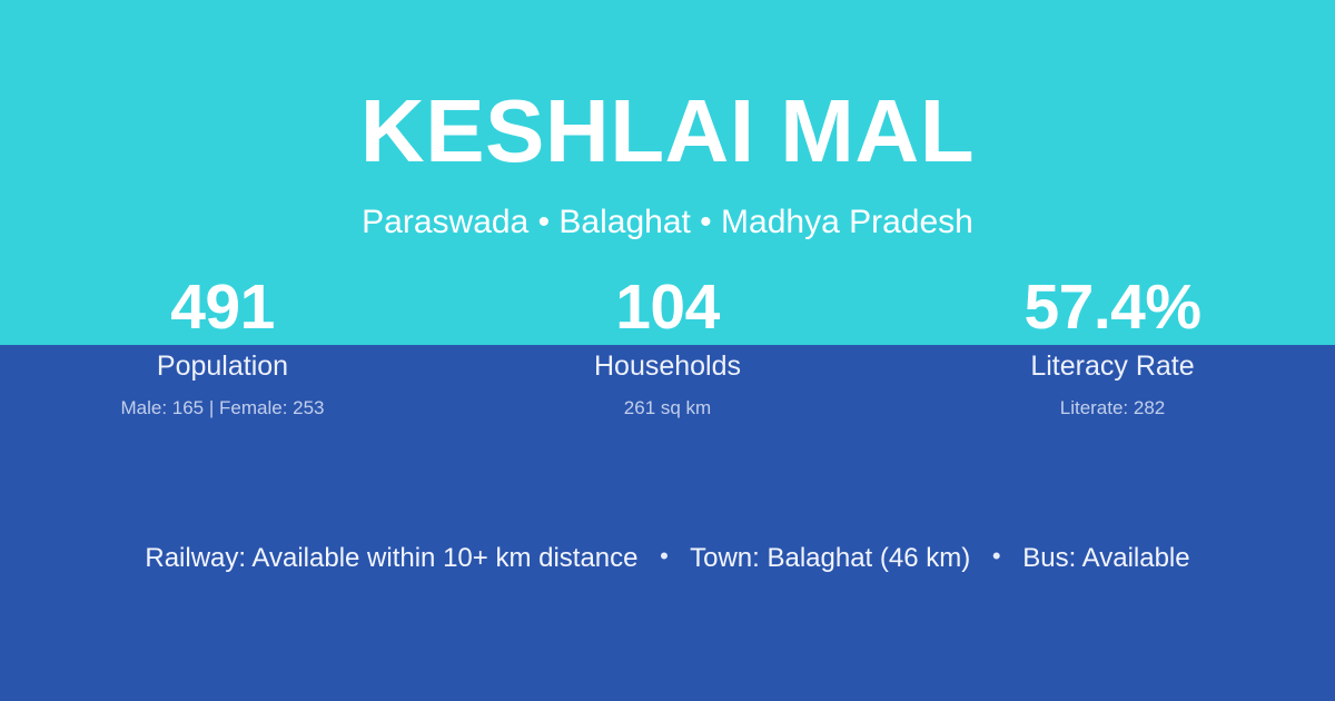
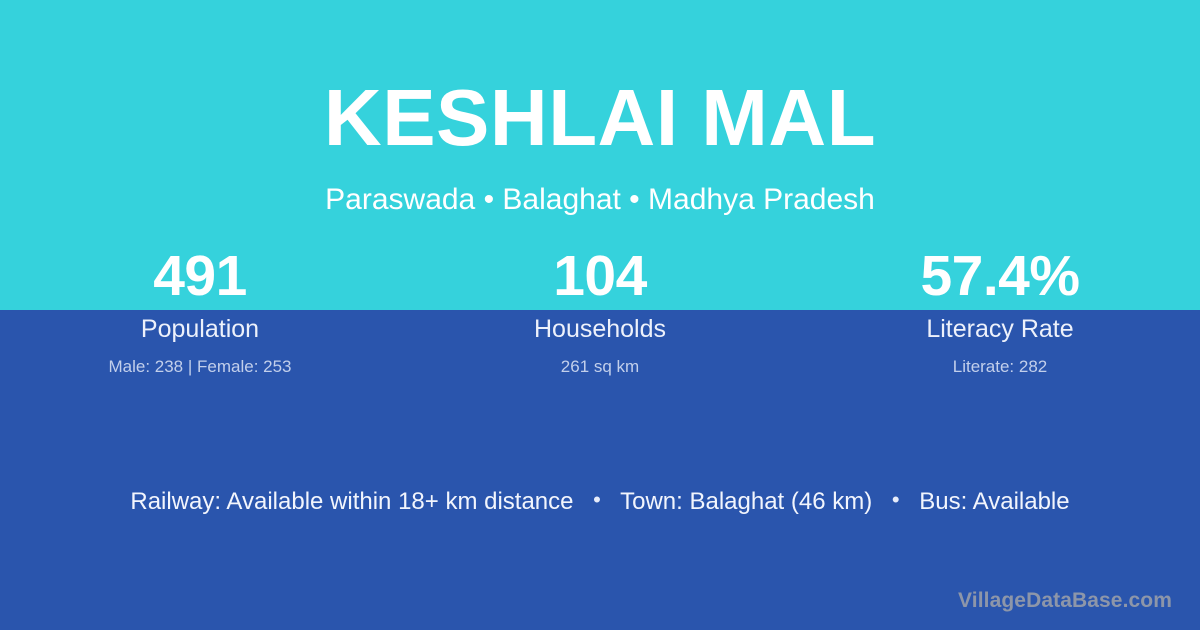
  KESHLAI MAL
  Paraswada • Balaghat • Madhya Pradesh
  491
  Population
- Male: 165 | Female: 253
+ Male: 238 | Female: 253
  104
  Households
  261 sq km
  57.4%
  Literacy Rate
  Literate: 282
- Railway: Available within 10+ km distance • Town: Balaghat (46 km) • Bus: Available
+ Railway: Available within 18+ km distance • Town: Balaghat (46 km) • Bus: Available
+ VillageDataBase.com
